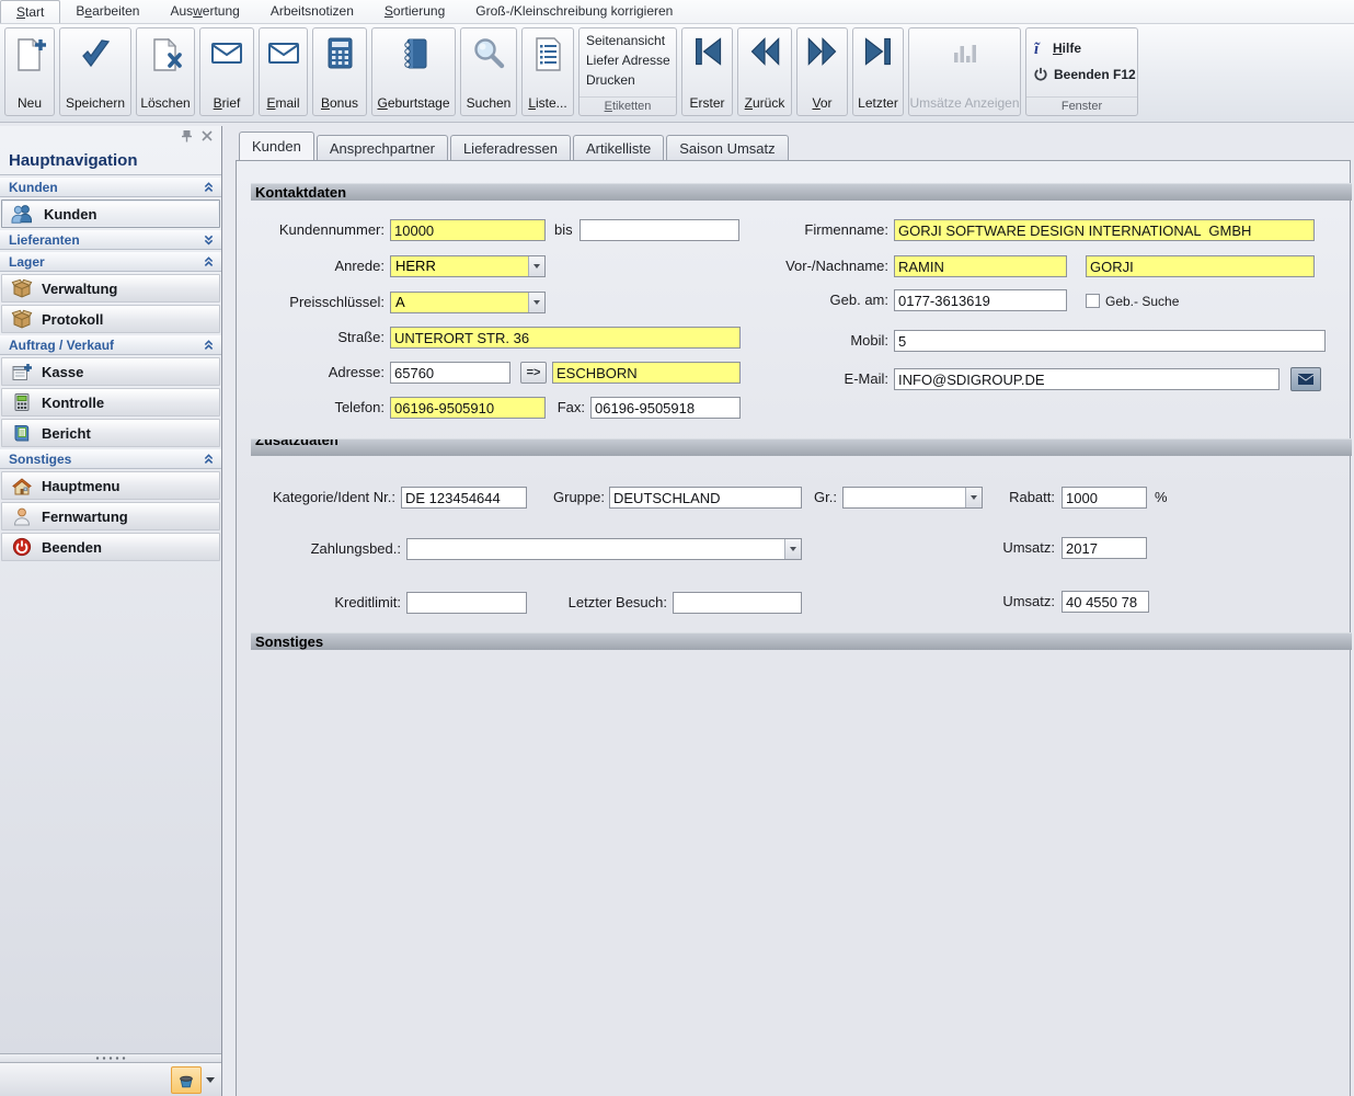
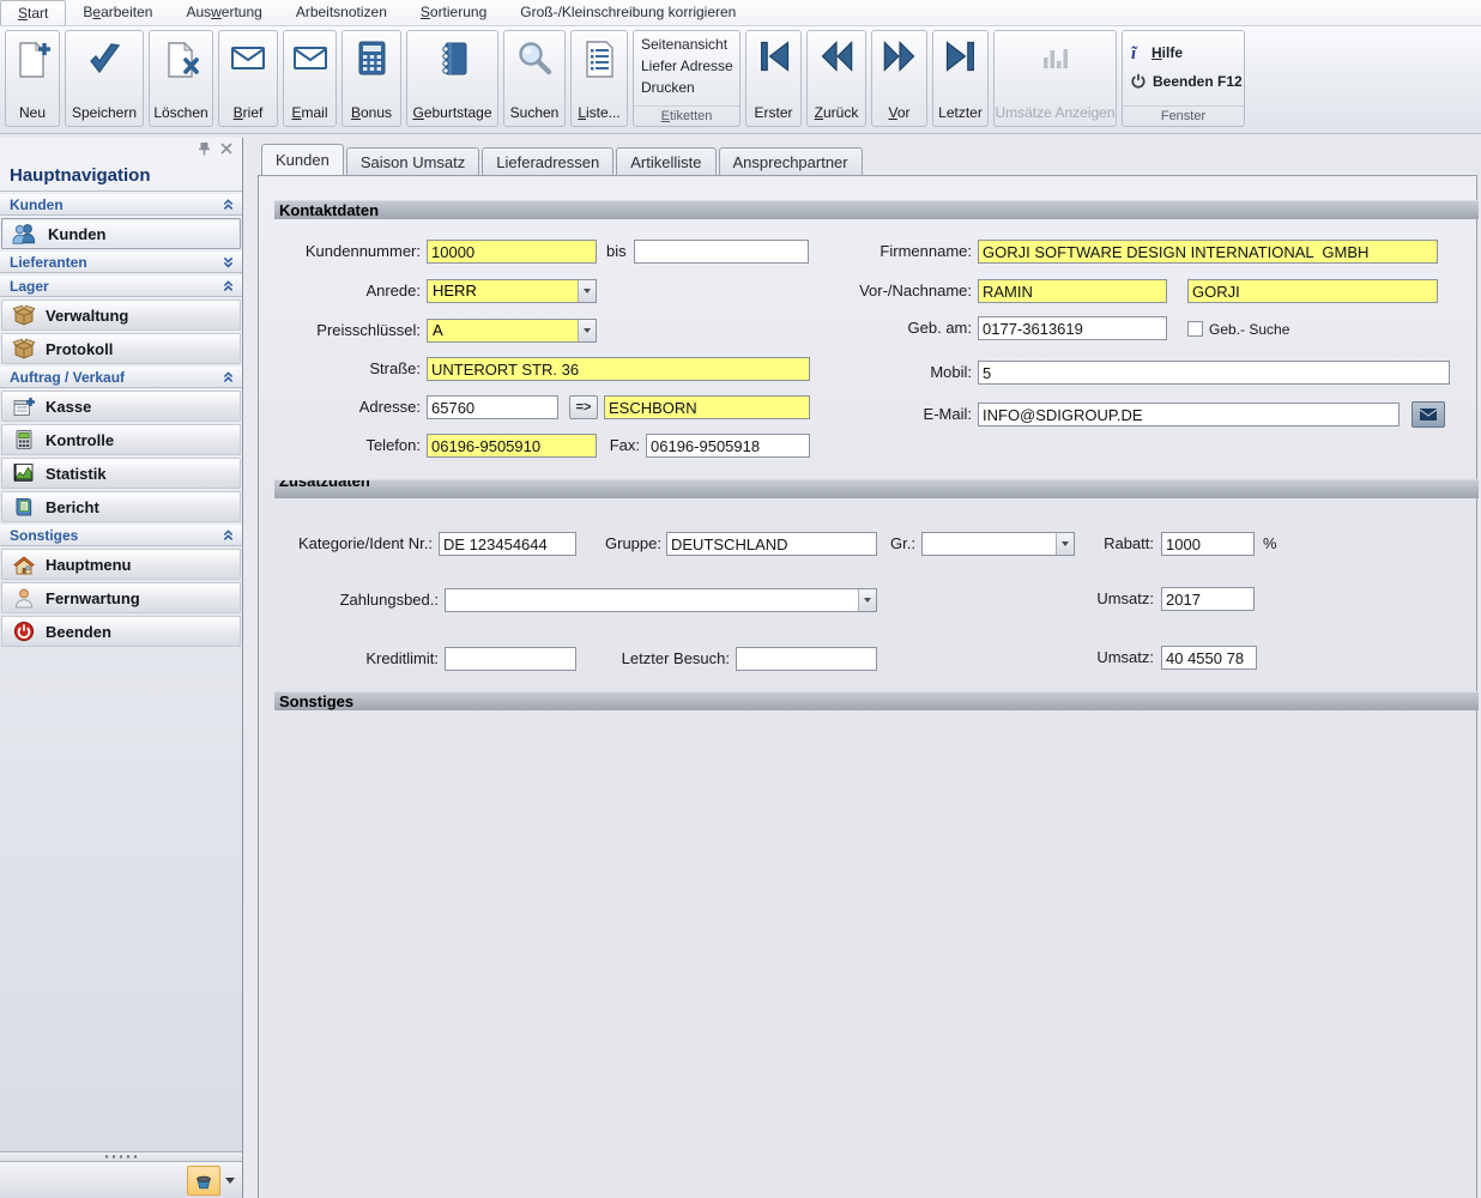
  Start
  Bearbeiten
  Auswertung
  Arbeitsnotizen
  Sortierung
  Groß-/Kleinschreibung korrigieren
  Neu
  Speichern
  Löschen
  Brief
  Email
  Bonus
  Geburtstage
  Suchen
  Liste...
  Seitenansicht
  Liefer Adresse
  Drucken
  Etiketten
  Erster
  Zurück
  Vor
  Letzter
  Umsätze Anzeigen
  ĩ
  Hilfe
  Beenden F12
  Fenster
  Hauptnavigation
  Kunden
  Kunden
  Lieferanten
  Lager
  Verwaltung
  Protokoll
  Auftrag / Verkauf
  Kasse
  Kontrolle
+ Statistik
  Bericht
  Sonstiges
  Hauptmenu
  Fernwartung
  Beenden
  Kunden
- Ansprechpartner
+ Saison Umsatz
  Lieferadressen
  Artikelliste
- Saison Umsatz
+ Ansprechpartner
  Kontaktdaten
  Kundennummer:
  10000
  bis
  Firmenname:
  GORJI SOFTWARE DESIGN INTERNATIONAL GMBH
  Anrede:
  HERR
  Vor-/Nachname:
  RAMIN
  GORJI
  Preisschlüssel:
  A
  Geb. am:
  0177-3613619
  Geb.- Suche
  Straße:
  UNTERORT STR. 36
  Mobil:
  5
  Adresse:
  65760
  =>
  ESCHBORN
  E-Mail:
  INFO@SDIGROUP.DE
  Telefon:
  06196-9505910
  Fax:
  06196-9505918
  Zusatzdaten
  Kategorie/Ident Nr.:
  DE 123454644
  Gruppe:
  DEUTSCHLAND
  Gr.:
  Rabatt:
  1000
  %
  Zahlungsbed.:
  Umsatz:
  2017
  Kreditlimit:
  Letzter Besuch:
  Umsatz:
  40 4550 78
  Sonstiges
